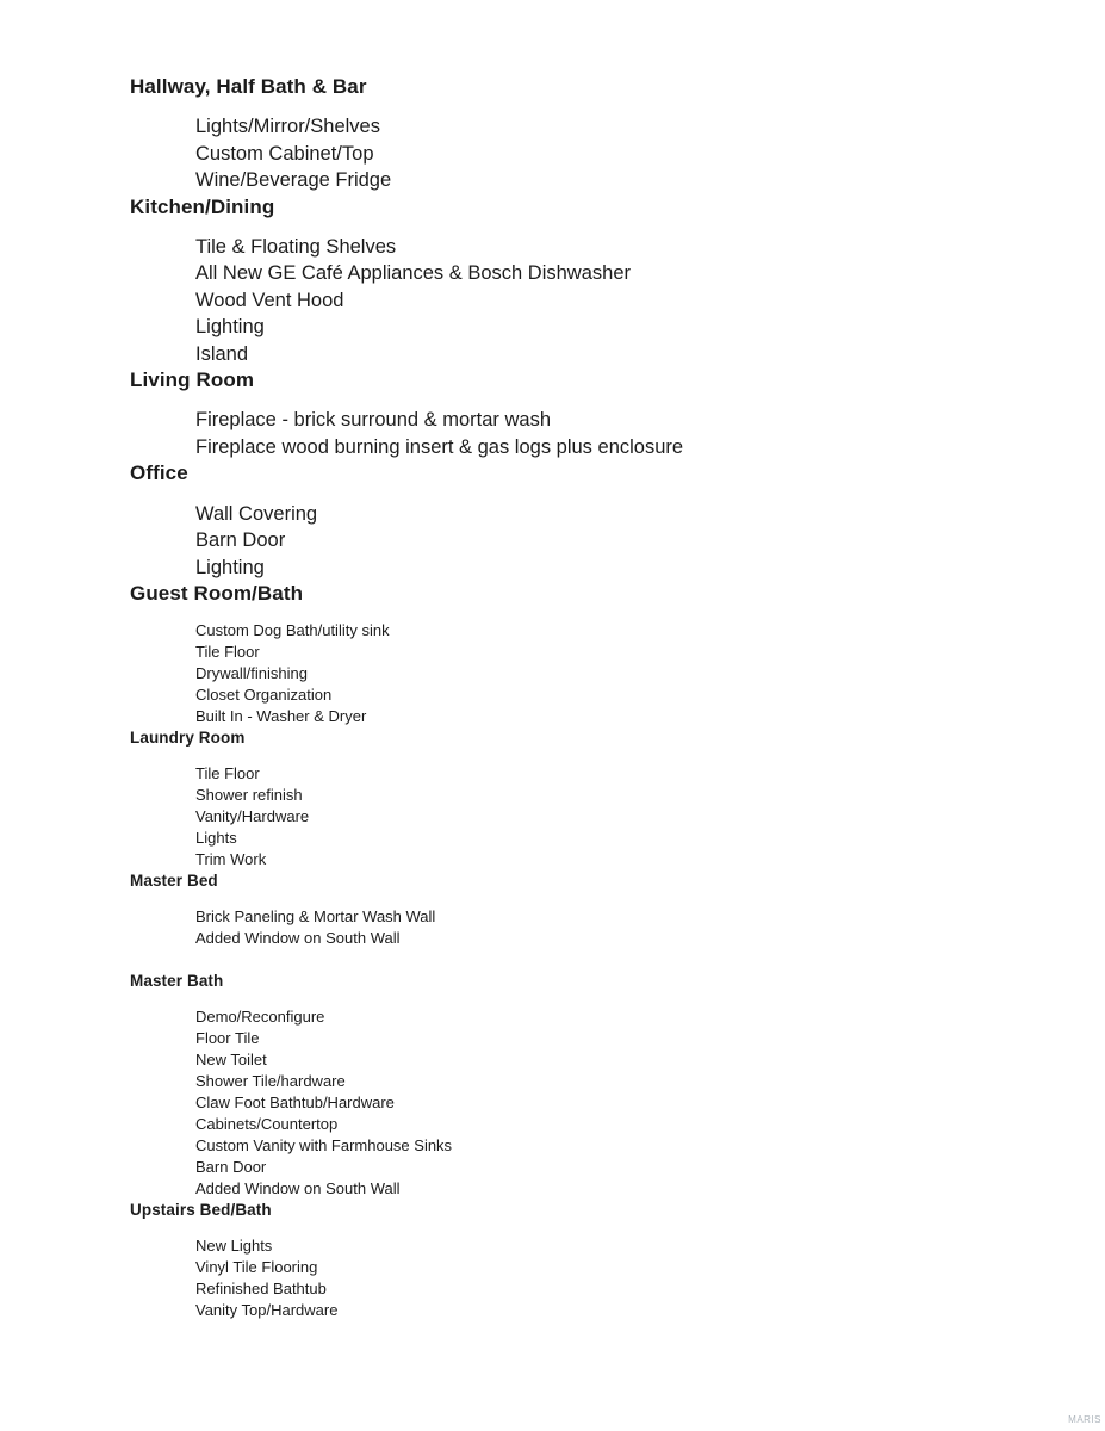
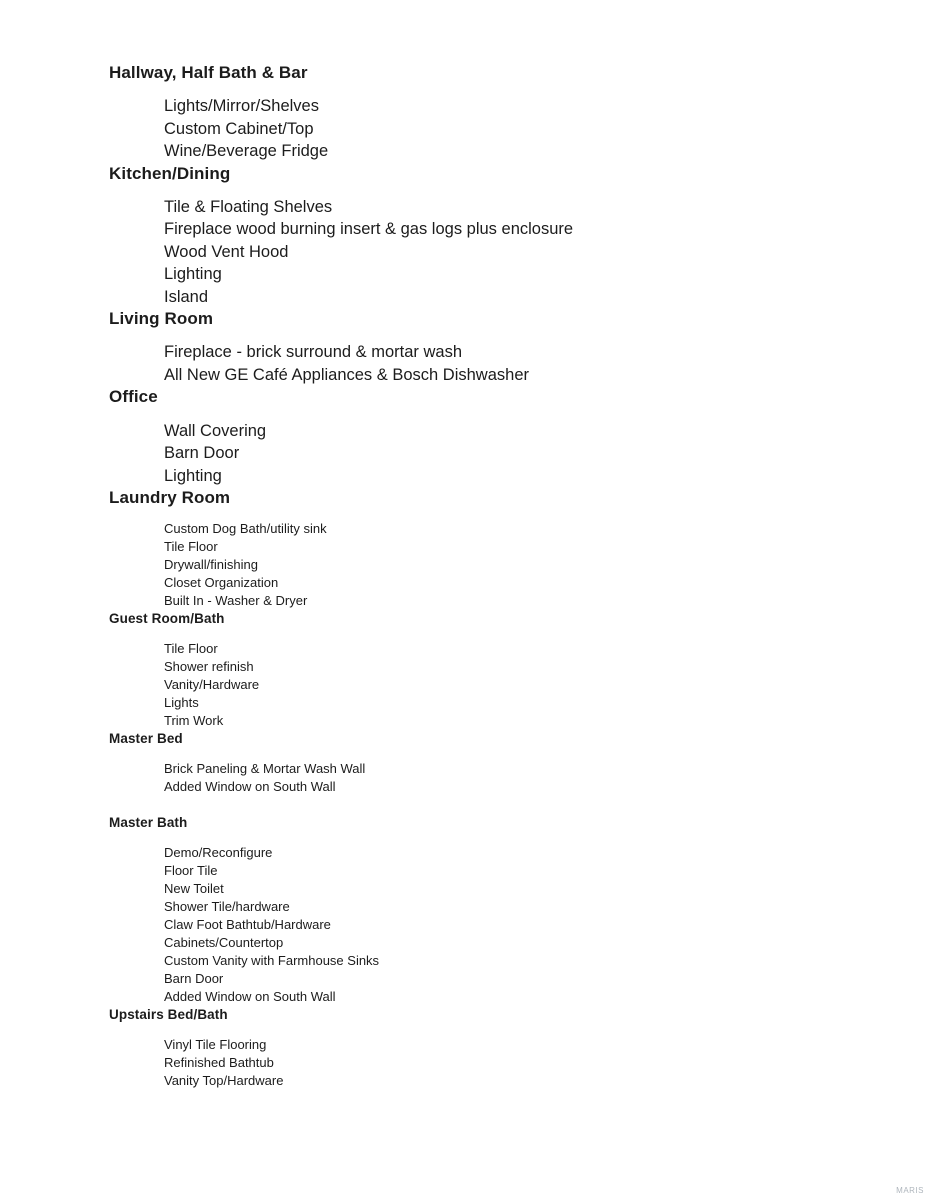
  Hallway, Half Bath & Bar
  Lights/Mirror/Shelves
  Custom Cabinet/Top
  Wine/Beverage Fridge
  Kitchen/Dining
  Tile & Floating Shelves
- All New GE Café Appliances & Bosch Dishwasher
+ Fireplace wood burning insert & gas logs plus enclosure
  Wood Vent Hood
  Lighting
  Island
  Living Room
  Fireplace - brick surround & mortar wash
- Fireplace wood burning insert & gas logs plus enclosure
+ All New GE Café Appliances & Bosch Dishwasher
  Office
  Wall Covering
  Barn Door
  Lighting
- Guest Room/Bath
+ Laundry Room
  Custom Dog Bath/utility sink
  Tile Floor
  Drywall/finishing
  Closet Organization
  Built In - Washer & Dryer
- Laundry Room
+ Guest Room/Bath
  Tile Floor
  Shower refinish
  Vanity/Hardware
  Lights
  Trim Work
  Master Bed
  Brick Paneling & Mortar Wash Wall
  Added Window on South Wall
  Master Bath
  Demo/Reconfigure
  Floor Tile
  New Toilet
  Shower Tile/hardware
  Claw Foot Bathtub/Hardware
  Cabinets/Countertop
  Custom Vanity with Farmhouse Sinks
  Barn Door
  Added Window on South Wall
  Upstairs Bed/Bath
- New Lights
  Vinyl Tile Flooring
  Refinished Bathtub
  Vanity Top/Hardware
  MARIS
